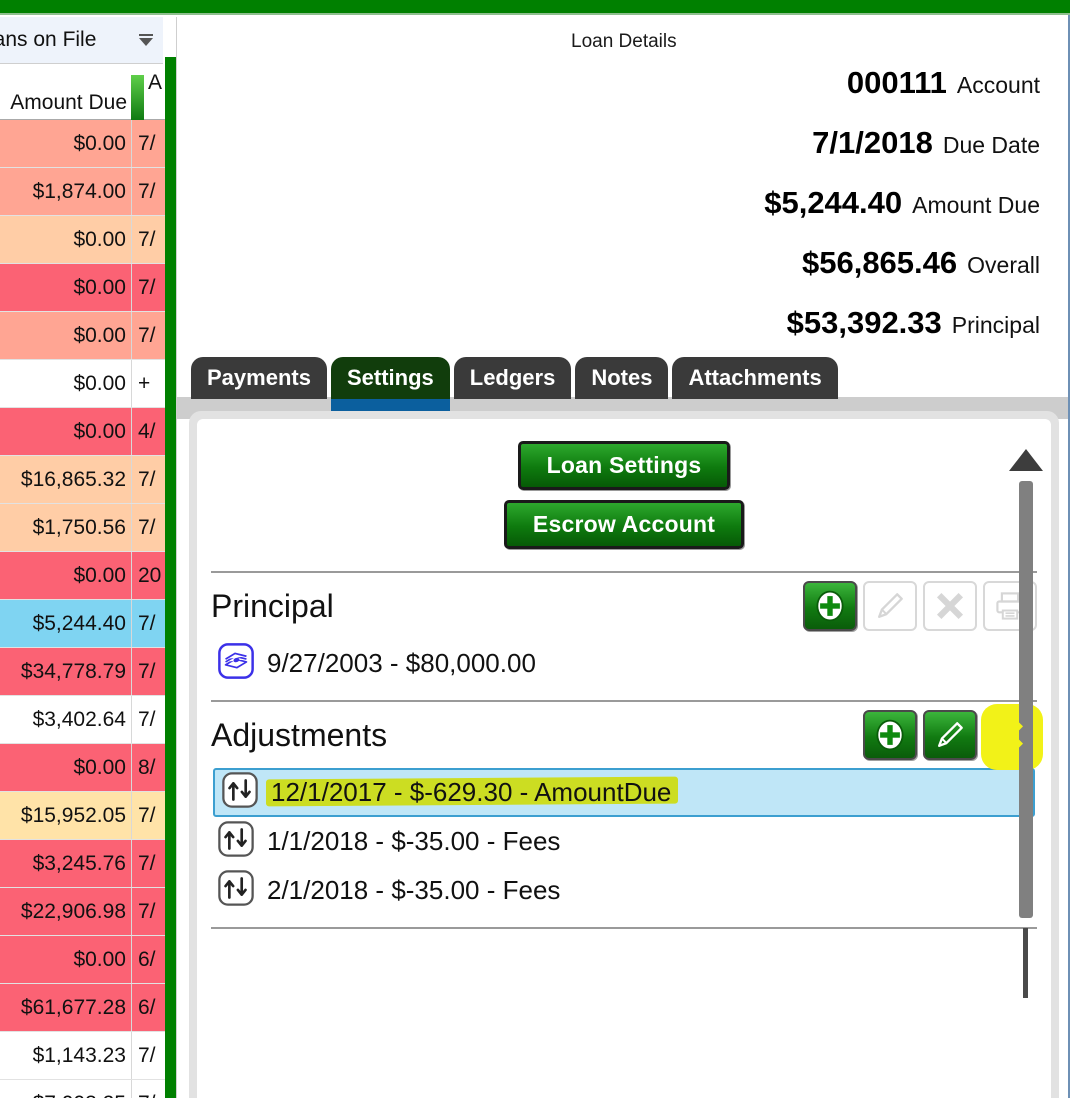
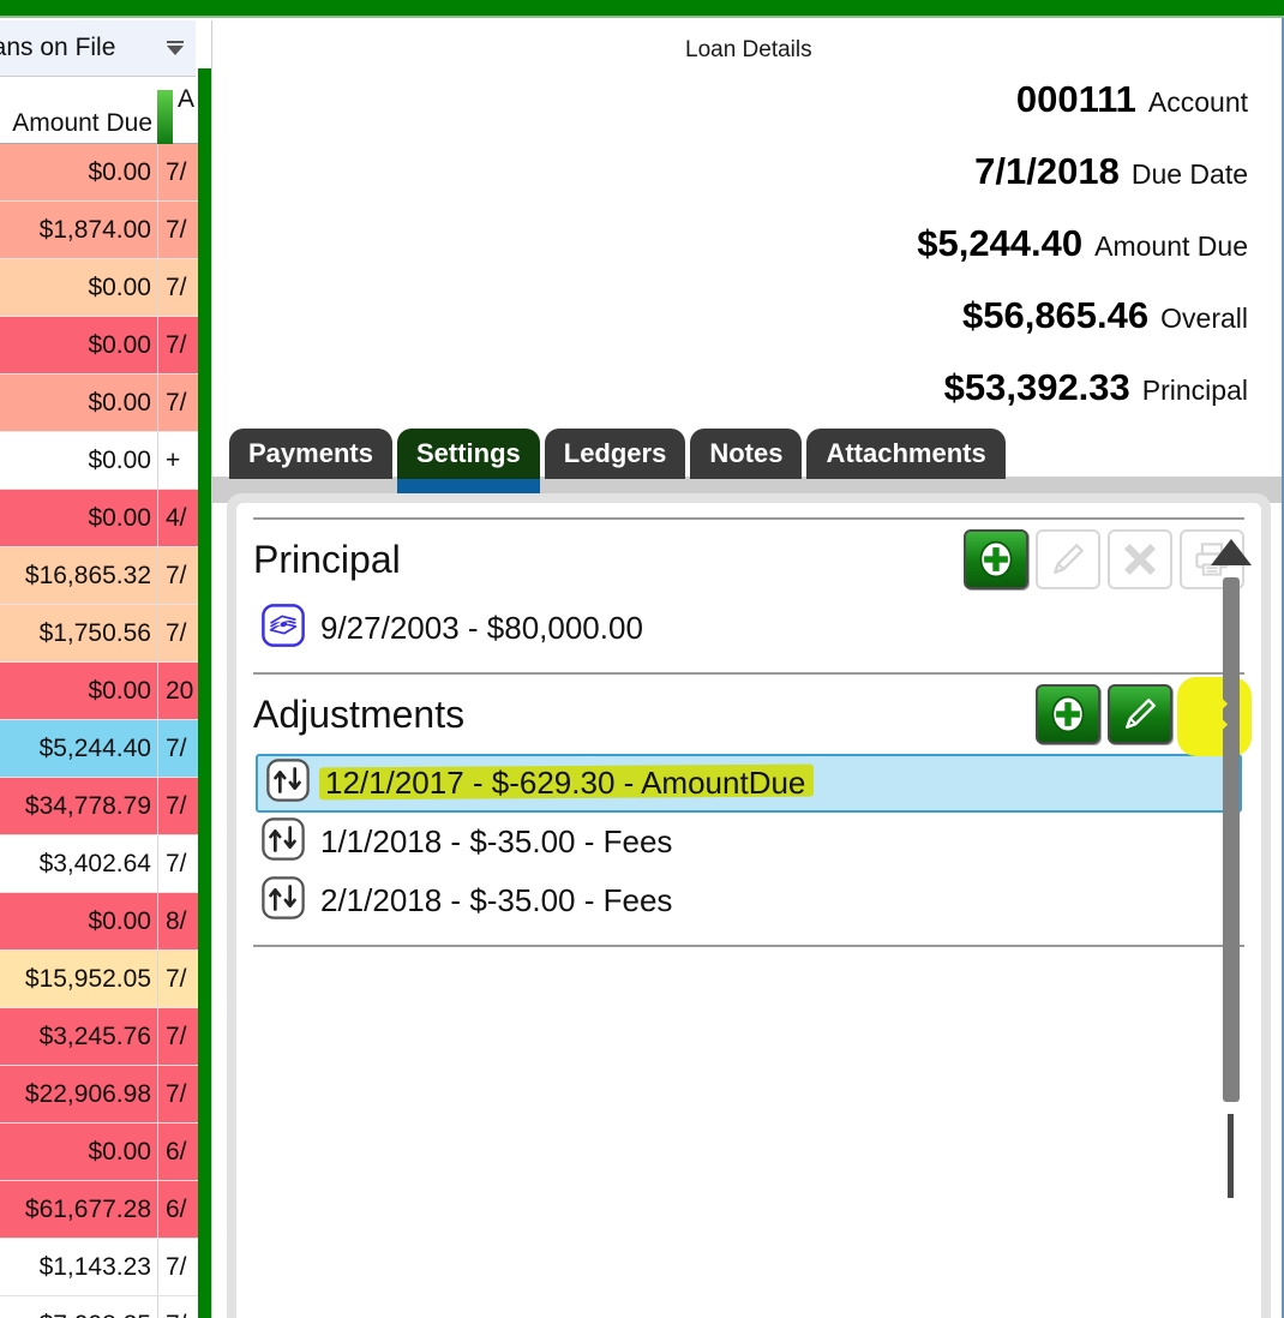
  ns on File
  Amount Due
  A
  $0.00
  7/
  $1,874.00
  7/
  $0.00
  7/
  $0.00
  7/
  $0.00
  7/
  $0.00
  +
  $0.00
  4/
  $16,865.32
  7/
  $1,750.56
  7/
  $0.00
  20
  $5,244.40
  7/
  $34,778.79
  7/
  $3,402.64
  7/
  $0.00
  8/
  $15,952.05
  7/
  $3,245.76
  7/
  $22,906.98
  7/
  $0.00
  6/
  $61,677.28
  6/
  $1,143.23
  7/
  Loan Details
  000111
  Account
  7/1/2018
  Due Date
  $5,244.40
  Amount Due
  $56,865.46
  Overall
  $53,392.33
  Principal
  Payments
  Settings
  Ledgers
  Notes
  Attachments
- Loan Settings
- Escrow Account
  Principal
  9/27/2003 - $80,000.00
  Adjustments
  12/1/2017 - $-629.30 - AmountDue
  1/1/2018 - $-35.00 - Fees
  2/1/2018 - $-35.00 - Fees
